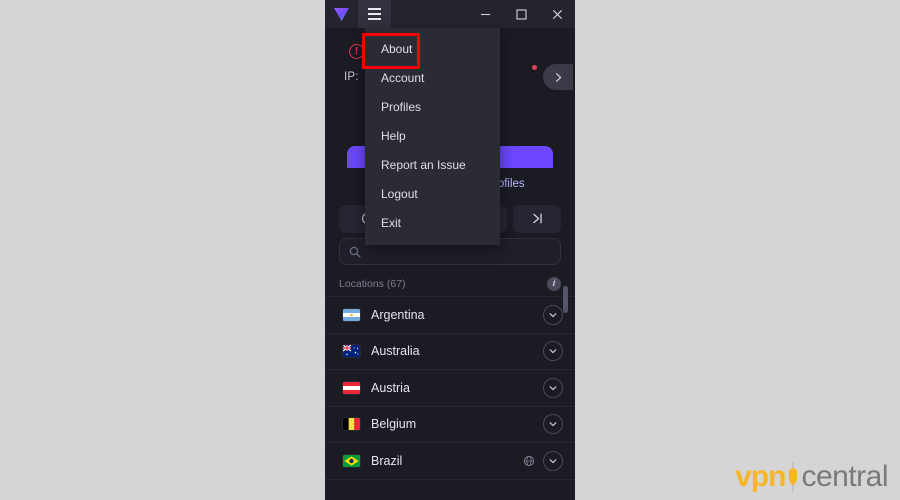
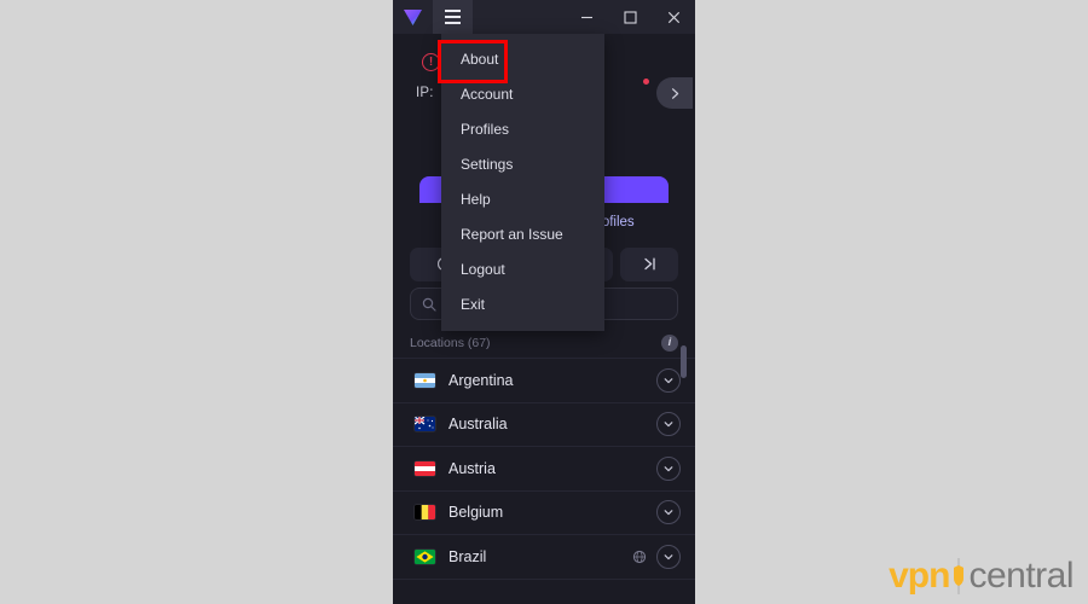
  !
  IP:
  ofiles
  Locations (67)
  i
  Argentina
  Australia
  Austria
  Belgium
  Brazil
  About
  Account
  Profiles
+ Settings
  Help
  Report an Issue
  Logout
  Exit
  vpn
  central
